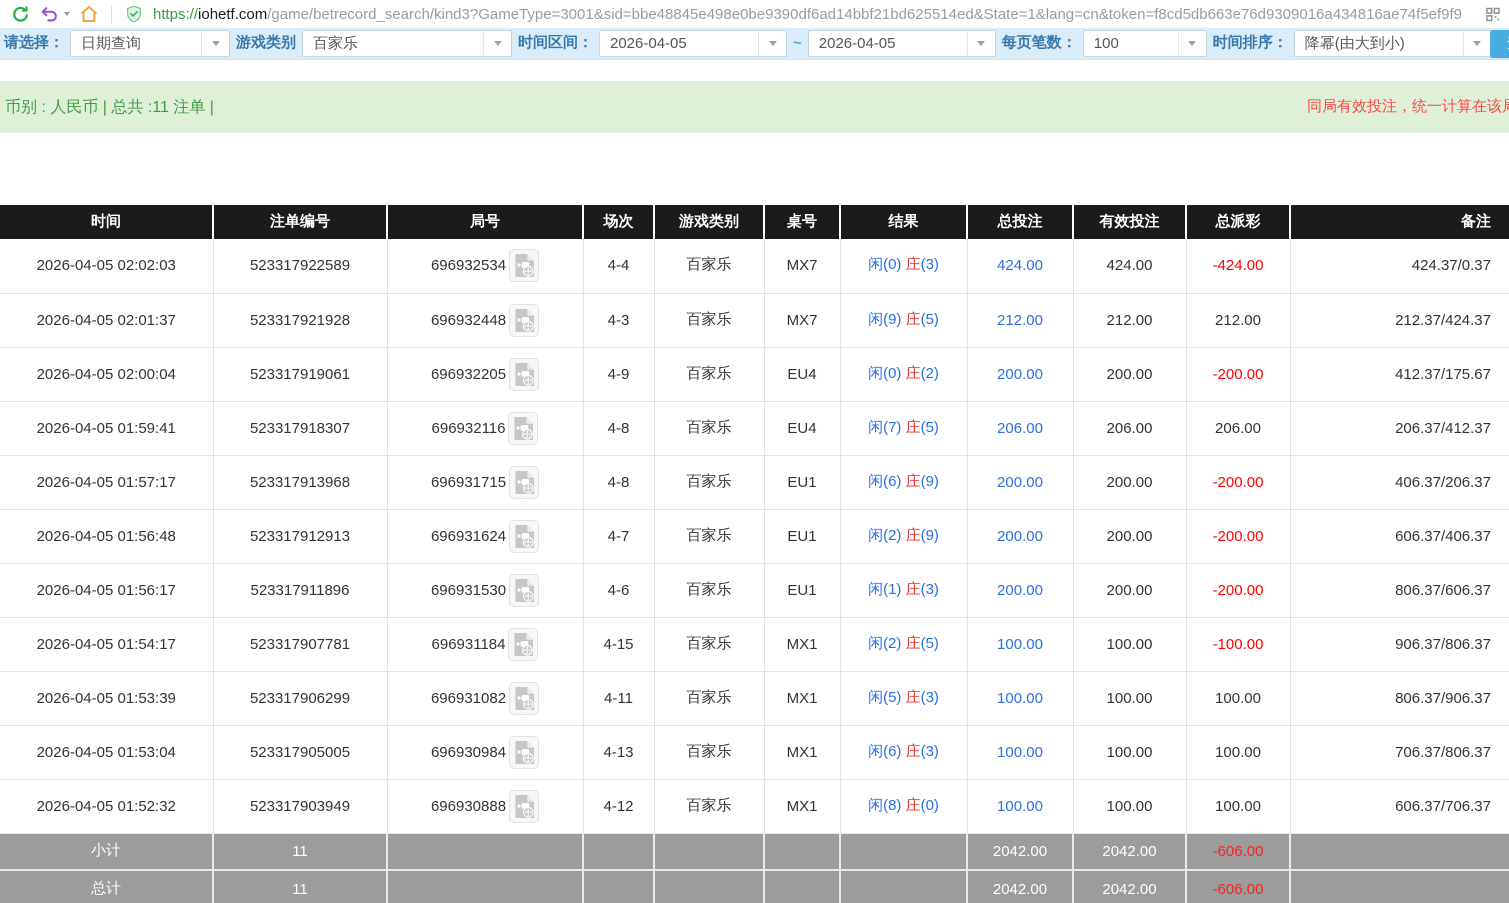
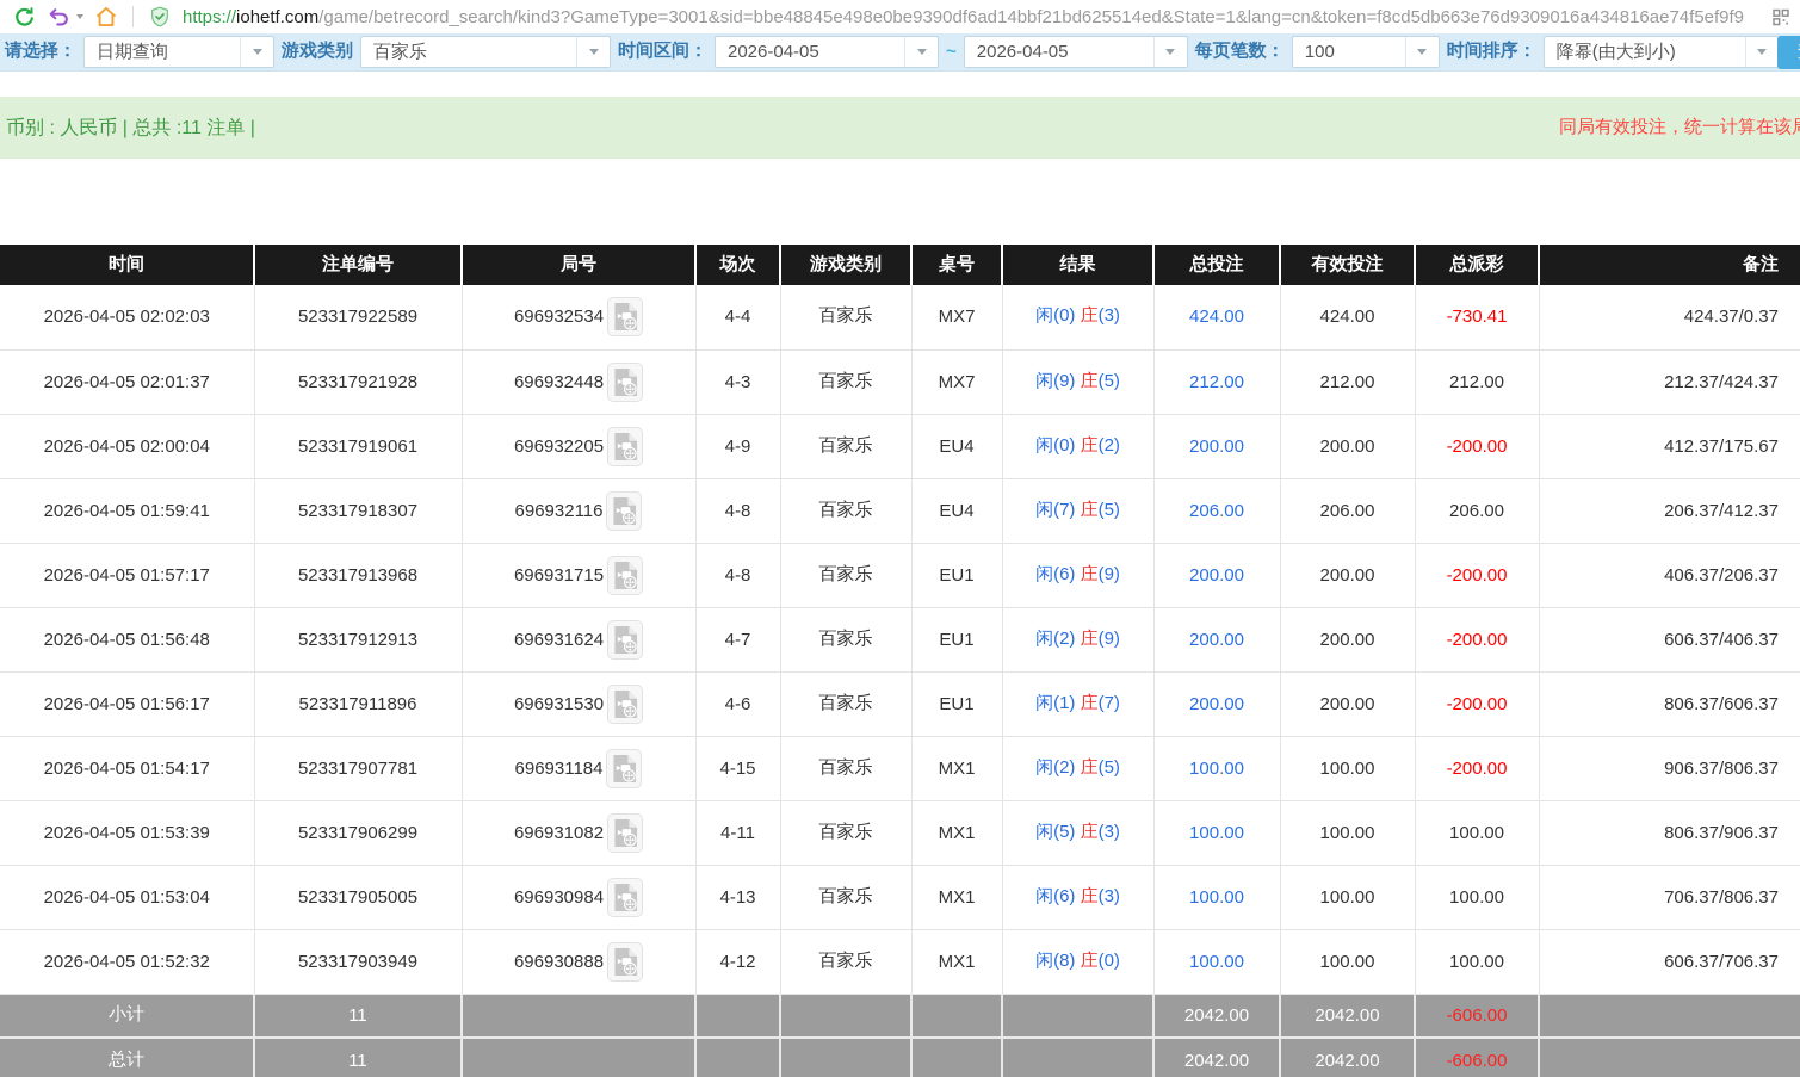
  https://iohetf.com/game/betrecord_search/kind3?GameType=3001&sid=bbe48845e498e0be9390df6ad14bbf21bd625514ed&State=1&lang=cn&token=f8cd5db663e76d9309016a434816ae74f5ef9f9
  请选择：
  日期查询
  游戏类别
  百家乐
  时间区间：
  2026-04-05
  ~
  2026-04-05
  每页笔数：
  100
  时间排序：
  降幂(由大到小)
  币别 : 人民币 | 总共 :11 注单 |
  同局有效投注，统一计算在该
  时间	注单编号	局号	场次	游戏类别	桌号	结果	总投注	有效投注	总派彩	备注
- 2026-04-05 02:02:03	523317922589	696932534	4-4	百家乐	MX7	闲(0) 庄(3)	424.00	424.00	-424.00	424.37/0.37
+ 2026-04-05 02:02:03	523317922589	696932534	4-4	百家乐	MX7	闲(0) 庄(3)	424.00	424.00	-730.41	424.37/0.37
  2026-04-05 02:01:37	523317921928	696932448	4-3	百家乐	MX7	闲(9) 庄(5)	212.00	212.00	212.00	212.37/424.37
  2026-04-05 02:00:04	523317919061	696932205	4-9	百家乐	EU4	闲(0) 庄(2)	200.00	200.00	-200.00	412.37/175.67
  2026-04-05 01:59:41	523317918307	696932116	4-8	百家乐	EU4	闲(7) 庄(5)	206.00	206.00	206.00	206.37/412.37
  2026-04-05 01:57:17	523317913968	696931715	4-8	百家乐	EU1	闲(6) 庄(9)	200.00	200.00	-200.00	406.37/206.37
  2026-04-05 01:56:48	523317912913	696931624	4-7	百家乐	EU1	闲(2) 庄(9)	200.00	200.00	-200.00	606.37/406.37
- 2026-04-05 01:56:17	523317911896	696931530	4-6	百家乐	EU1	闲(1) 庄(3)	200.00	200.00	-200.00	806.37/606.37
+ 2026-04-05 01:56:17	523317911896	696931530	4-6	百家乐	EU1	闲(1) 庄(7)	200.00	200.00	-200.00	806.37/606.37
- 2026-04-05 01:54:17	523317907781	696931184	4-15	百家乐	MX1	闲(2) 庄(5)	100.00	100.00	-100.00	906.37/806.37
+ 2026-04-05 01:54:17	523317907781	696931184	4-15	百家乐	MX1	闲(2) 庄(5)	100.00	100.00	-200.00	906.37/806.37
  2026-04-05 01:53:39	523317906299	696931082	4-11	百家乐	MX1	闲(5) 庄(3)	100.00	100.00	100.00	806.37/906.37
  2026-04-05 01:53:04	523317905005	696930984	4-13	百家乐	MX1	闲(6) 庄(3)	100.00	100.00	100.00	706.37/806.37
  2026-04-05 01:52:32	523317903949	696930888	4-12	百家乐	MX1	闲(8) 庄(0)	100.00	100.00	100.00	606.37/706.37
  小计	11						2042.00	2042.00	-606.00
  总计	11						2042.00	2042.00	-606.00
